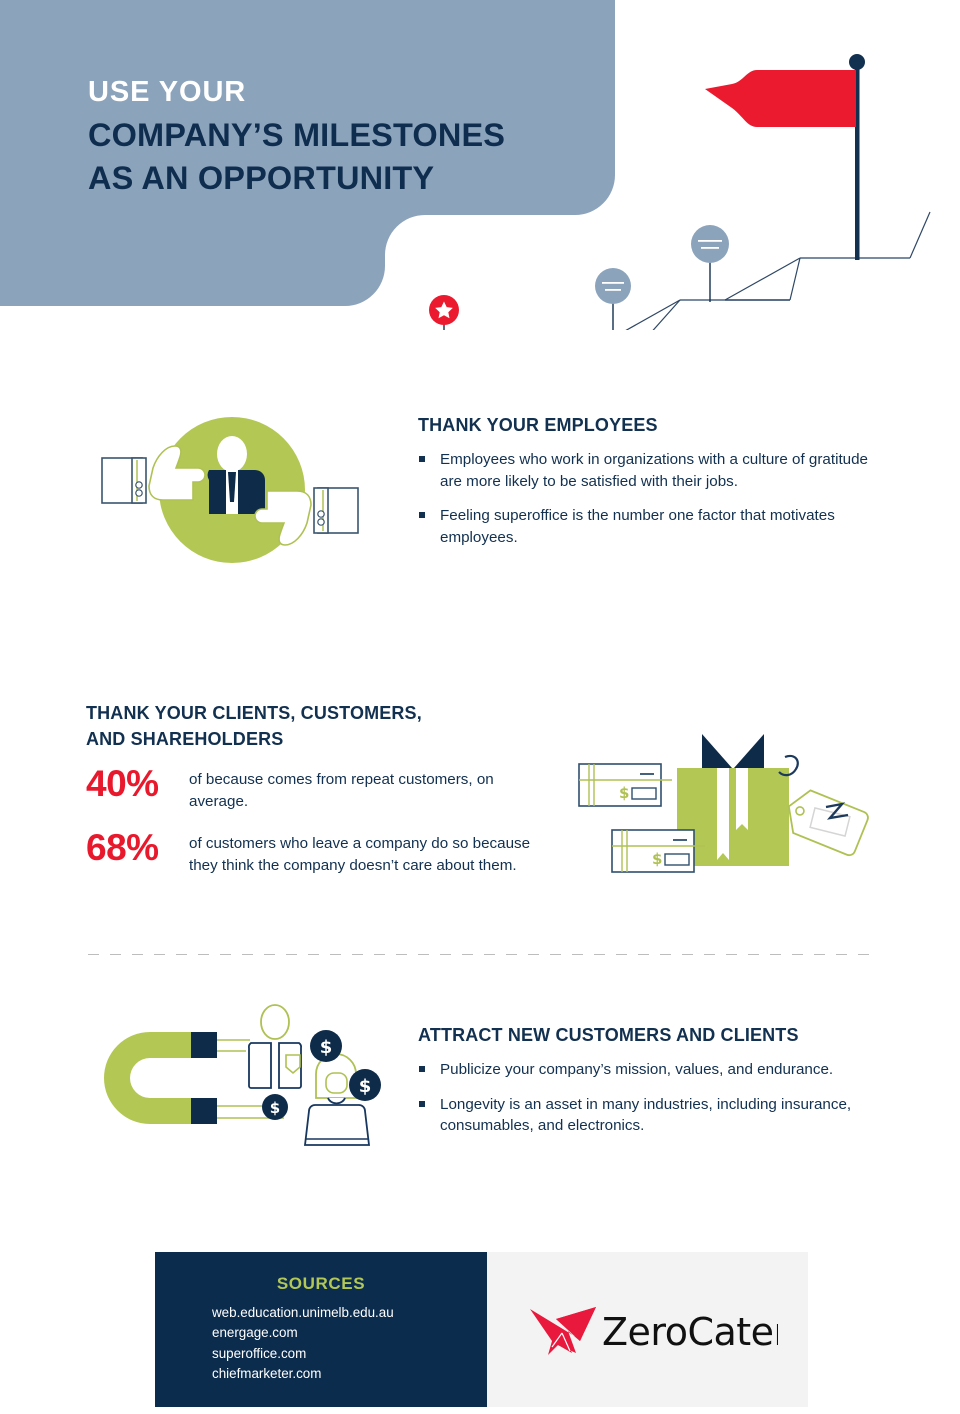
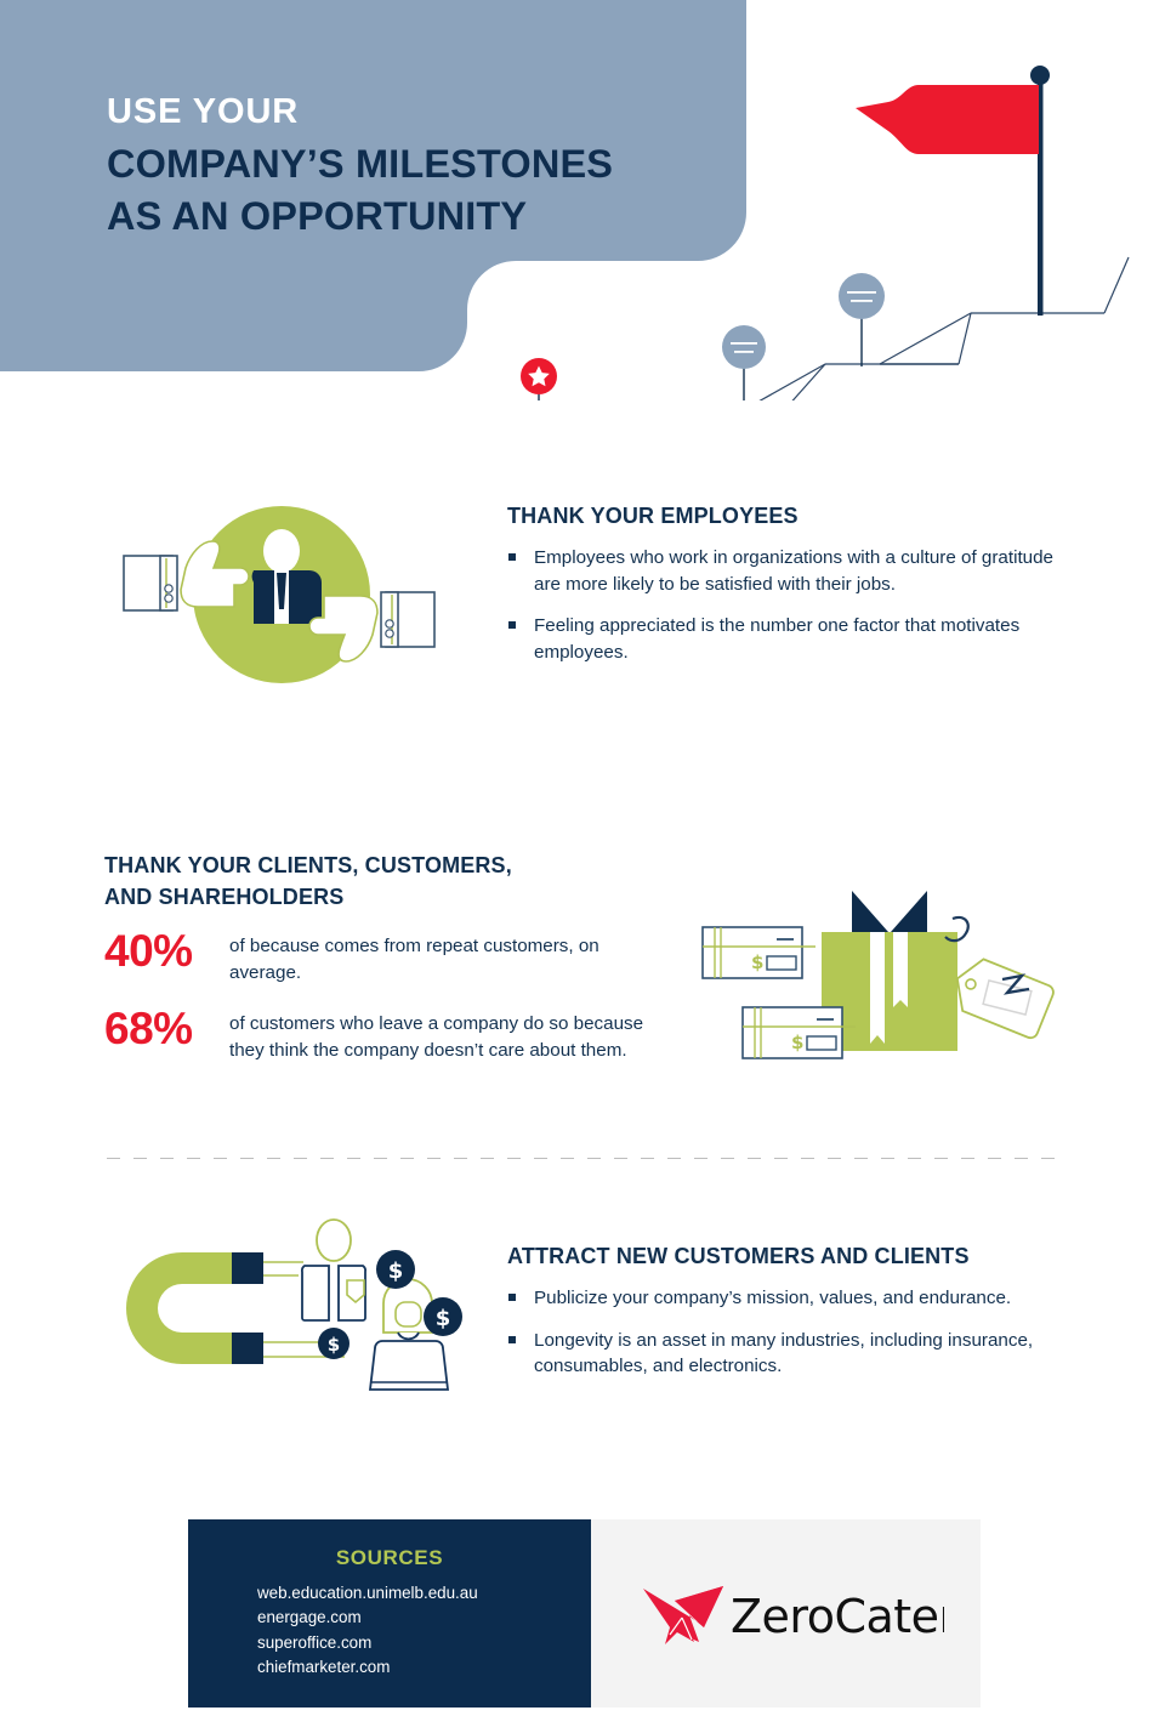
  USE YOUR
  COMPANY’S MILESTONES
  AS AN OPPORTUNITY
  THANK YOUR EMPLOYEES
  Employees who work in organizations with a culture of gratitude are more likely to be satisfied with their jobs.
- Feeling superoffice is the number one factor that motivates employees.
+ Feeling appreciated is the number one factor that motivates employees.
  THANK YOUR CLIENTS, CUSTOMERS,
  AND SHAREHOLDERS
  40%
  of because comes from repeat customers, on average.
  68%
  of customers who leave a company do so because they think the company doesn’t care about them.
  $
  $
  $
  $
  $
  ATTRACT NEW CUSTOMERS AND CLIENTS
  Publicize your company’s mission, values, and endurance.
  Longevity is an asset in many industries, including insurance, consumables, and electronics.
  SOURCES
  web.education.unimelb.edu.au
  energage.com
  superoffice.com
  chiefmarketer.com
  ZeroCate
